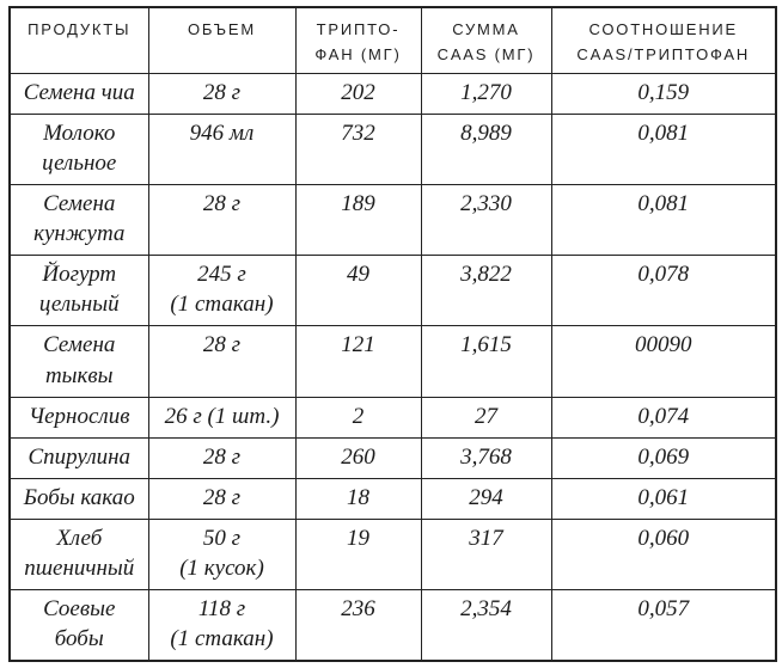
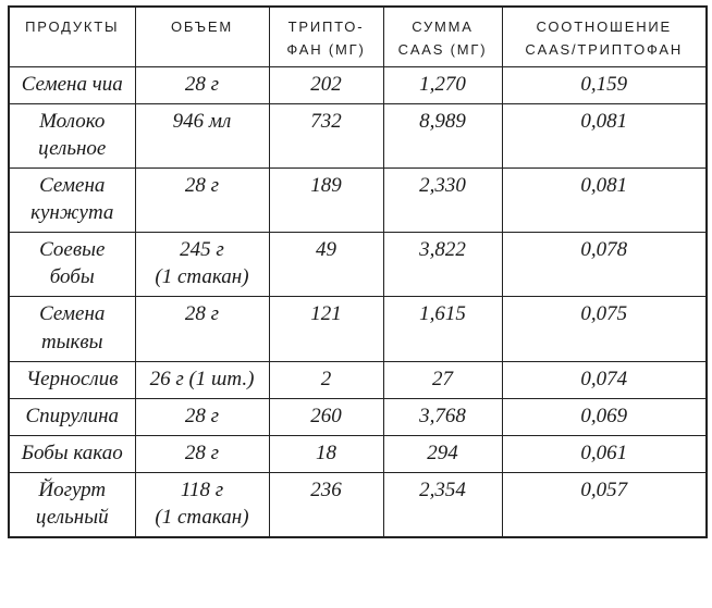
  ПРОДУКТЫ	ОБЪЕМ	ТРИПТО- ФАН (МГ)	СУММА CAAS (МГ)	СООТНОШЕНИЕ CAAS/ТРИПТОФАН
  Семена чиа	28 г	202	1,270	0,159
  Молоко цельное	946 мл	732	8,989	0,081
  Семена кунжута	28 г	189	2,330	0,081
- Йогурт цельный	245 г (1 стакан)	49	3,822	0,078
+ Соевые бобы	245 г (1 стакан)	49	3,822	0,078
- Семена тыквы	28 г	121	1,615	00090
+ Семена тыквы	28 г	121	1,615	0,075
  Чернослив	26 г (1 шт.)	2	27	0,074
  Спирулина	28 г	260	3,768	0,069
  Бобы какао	28 г	18	294	0,061
- Хлеб пшеничный	50 г (1 кусок)	19	317	0,060
- Соевые бобы	118 г (1 стакан)	236	2,354	0,057
+ Йогурт цельный	118 г (1 стакан)	236	2,354	0,057
